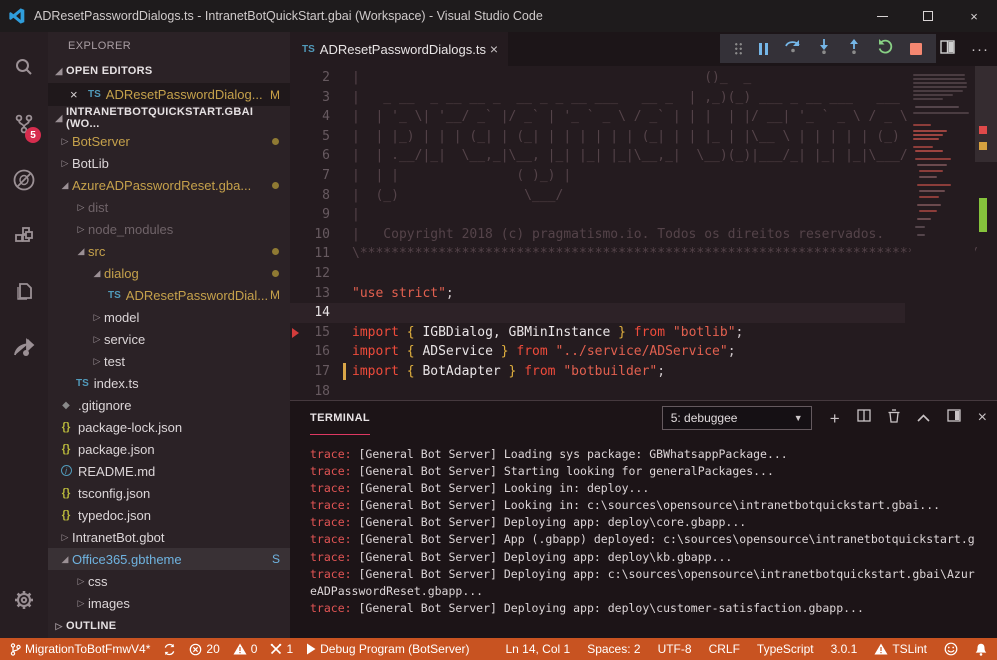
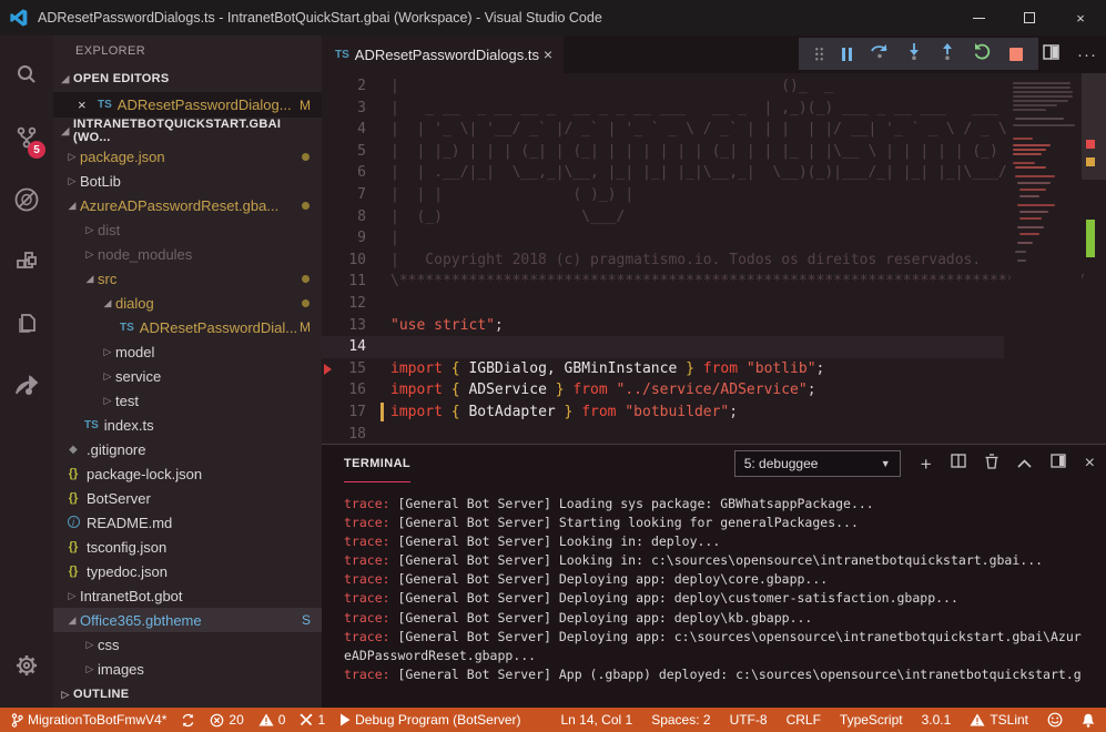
  ADResetPasswordDialogs.ts - IntranetBotQuickStart.gbai (Workspace) - Visual Studio Code
  ×
  5
  EXPLORER
  ◢
  OPEN EDITORS
  ×
  TS
  ADResetPasswordDialog...
  M
  ◢
  INTRANETBOTQUICKSTART.GBAI (WO...
  ▷
- BotServer
+ package.json
  ▷
  BotLib
  ◢
  AzureADPasswordReset.gba...
  ▷
  dist
  ▷
  node_modules
  ◢
  src
  ◢
  dialog
  TS
  ADResetPasswordDial...
  M
  ▷
  model
  ▷
  service
  ▷
  test
  TS
  index.ts
  ◆
  .gitignore
  {}
  package-lock.json
  {}
- package.json
+ BotServer
  i
  README.md
  {}
  tsconfig.json
  {}
  typedoc.json
  ▷
  IntranetBot.gbot
  ◢
  Office365.gbtheme
  S
  ▷
  css
  ▷
  images
  ▷
  OUTLINE
  TS
  ADResetPasswordDialogs.ts
  ×
  ···
  2
  | ()_ _
  3
  | _ __ _ __ __ _ __ _ _ __ ___ __ _ | ,_)(_) ___ _ __ ___ ___
  4
  | | '_ \| '__/ _` |/ _` | '_ ` _ \ / _` | | | | |/ __| '_ ` _ \ / _ \
  5
  | | |_) | | | (_| | (_| | | | | | | (_| | | |_ | |\__ \ | | | | | (_)
  6
  | | .__/|_| \__,_|\__, |_| |_| |_|\__,_| \__)(_)|___/_| |_| |_|\___/
  7
  | | | ( )_) |
  8
  | (_) \___/
  9
  |
  10
  | Copyright 2018 (c) pragmatismo.io. Todos os direitos reservados.
  11
  \**********************************************************************
  12
  13
  "use strict";
  14
  15
  import { IGBDialog, GBMinInstance } from "botlib";
  16
  import { ADService } from "../service/ADService";
  17
  import { BotAdapter } from "botbuilder";
  18
  TERMINAL
  5: debuggee
  ▼
  +
  ×
  trace: [General Bot Server] Loading sys package: GBWhatsappPackage...
  trace: [General Bot Server] Starting looking for generalPackages...
  trace: [General Bot Server] Looking in: deploy...
  trace: [General Bot Server] Looking in: c:\sources\opensource\intranetbotquickstart.gbai...
  trace: [General Bot Server] Deploying app: deploy\core.gbapp...
- trace: [General Bot Server] App (.gbapp) deployed: c:\sources\opensource\intranetbotquickstart.g
+ trace: [General Bot Server] Deploying app: deploy\customer-satisfaction.gbapp...
  trace: [General Bot Server] Deploying app: deploy\kb.gbapp...
  trace: [General Bot Server] Deploying app: c:\sources\opensource\intranetbotquickstart.gbai\Azur
  eADPasswordReset.gbapp...
- trace: [General Bot Server] Deploying app: deploy\customer-satisfaction.gbapp...
+ trace: [General Bot Server] App (.gbapp) deployed: c:\sources\opensource\intranetbotquickstart.g
  MigrationToBotFmwV4*
  20
  0
  1
  Debug Program (BotServer)
  Ln 14, Col 1
  Spaces: 2
  UTF-8
  CRLF
  TypeScript
  3.0.1
  TSLint
